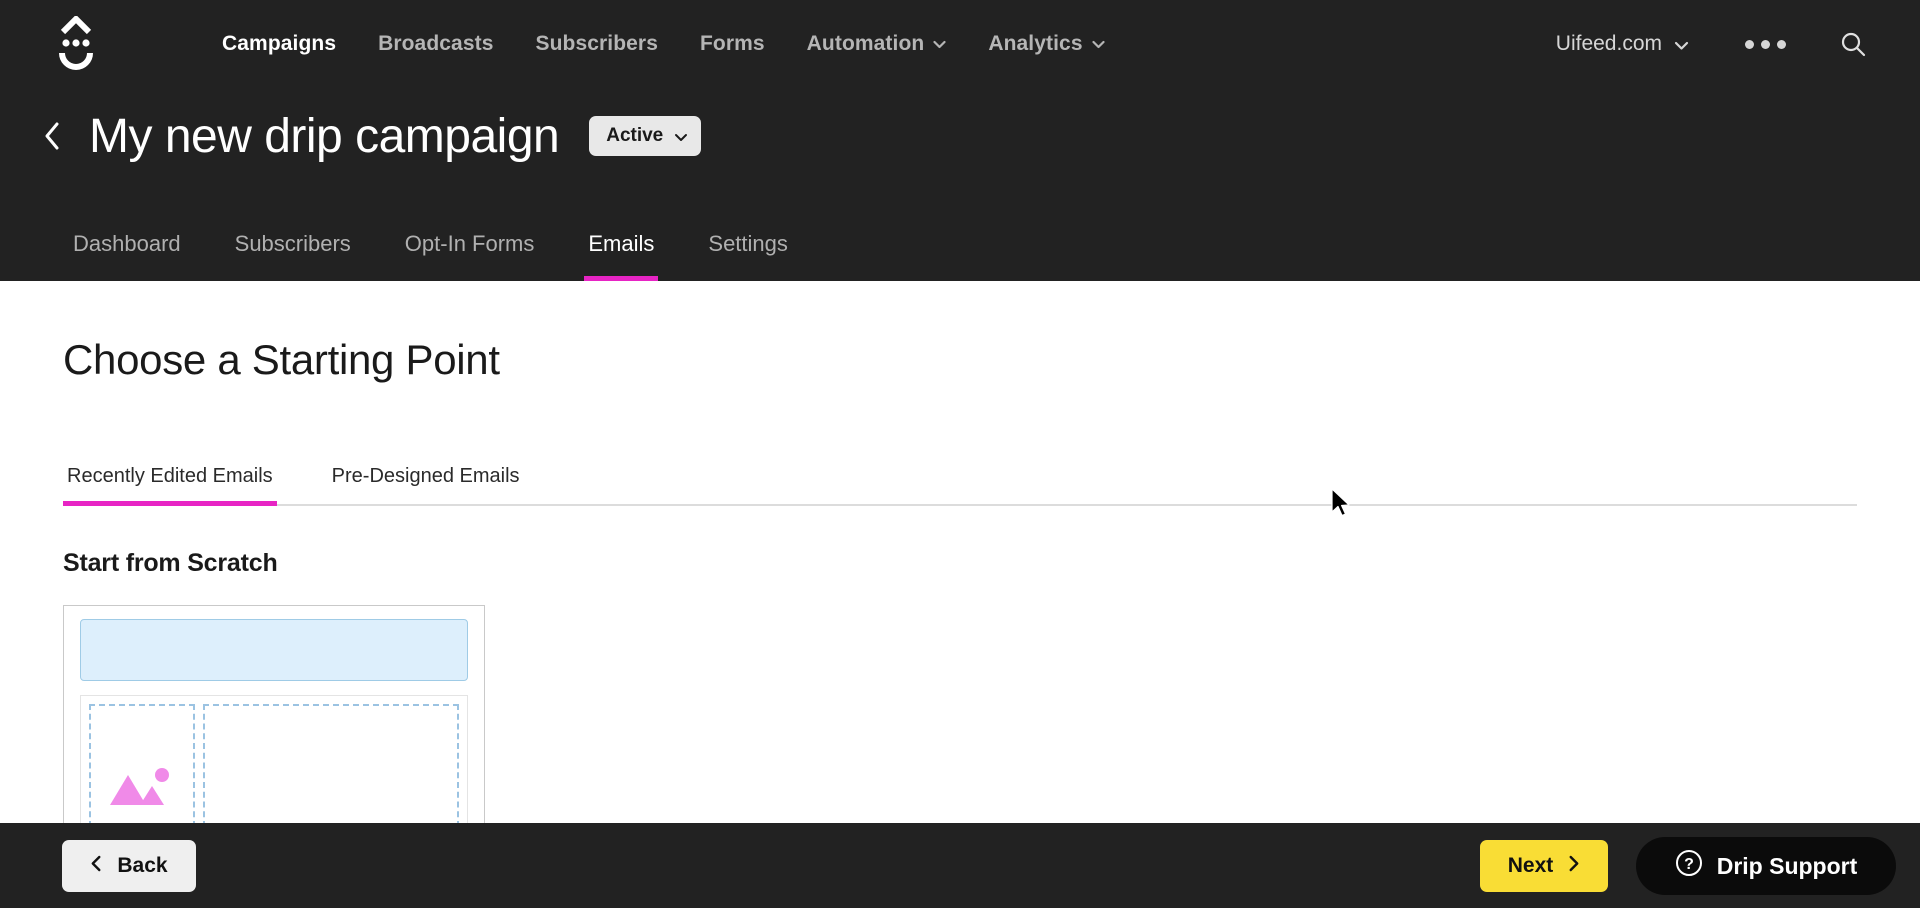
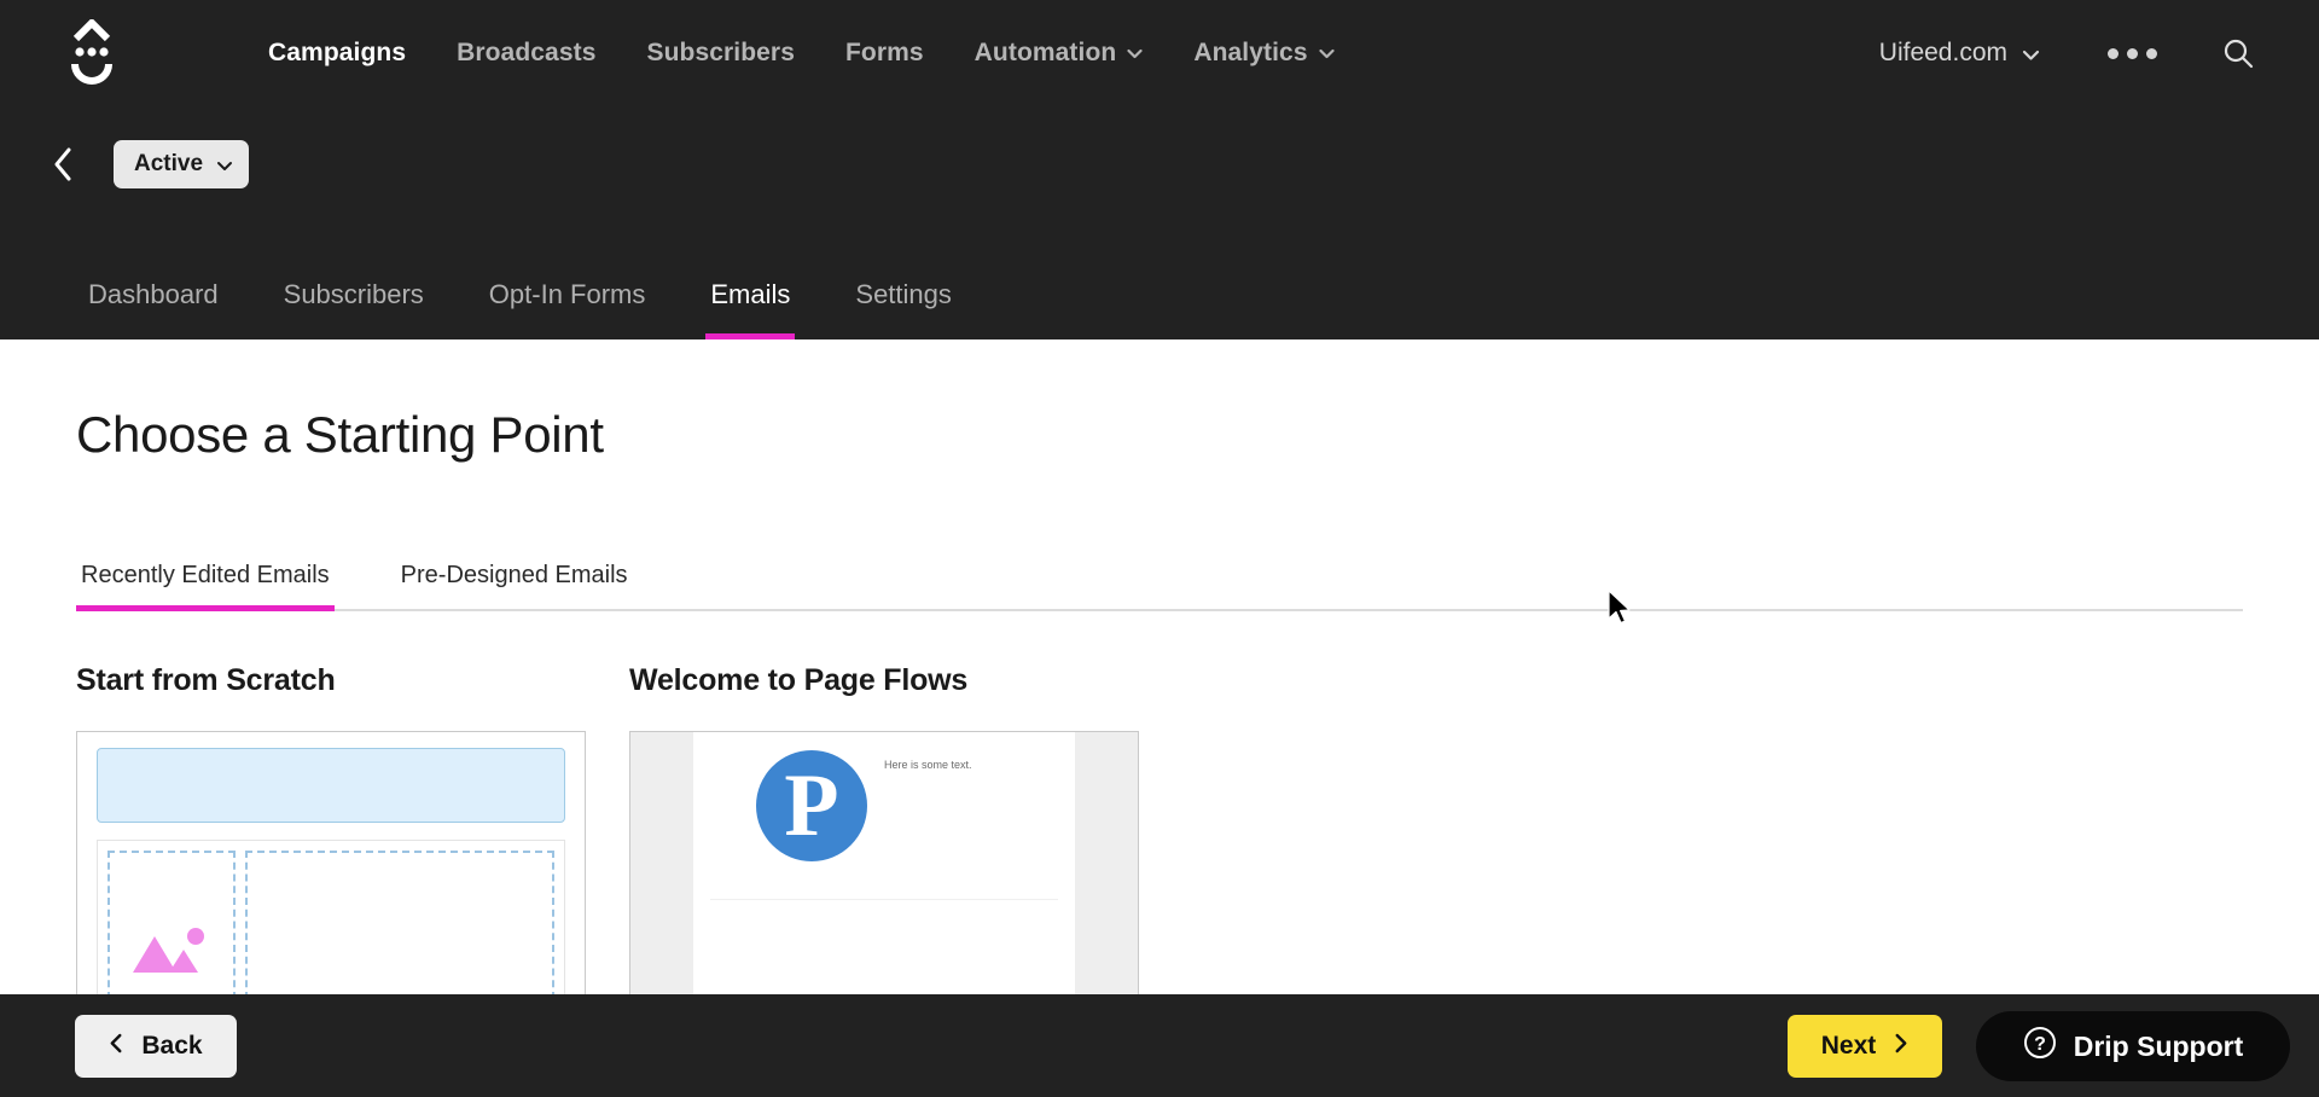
  Campaigns
  Broadcasts
  Subscribers
  Forms
  Automation
  Analytics
  Uifeed.com
- My new drip campaign
  Active
  Dashboard
  Subscribers
  Opt-In Forms
  Emails
  Settings
  Choose a Starting Point
  Recently Edited Emails
  Pre-Designed Emails
  Start from Scratch
+ Welcome to Page Flows
+ P
+ Here is some text.
  Back
  Next
  ?
  Drip Support
